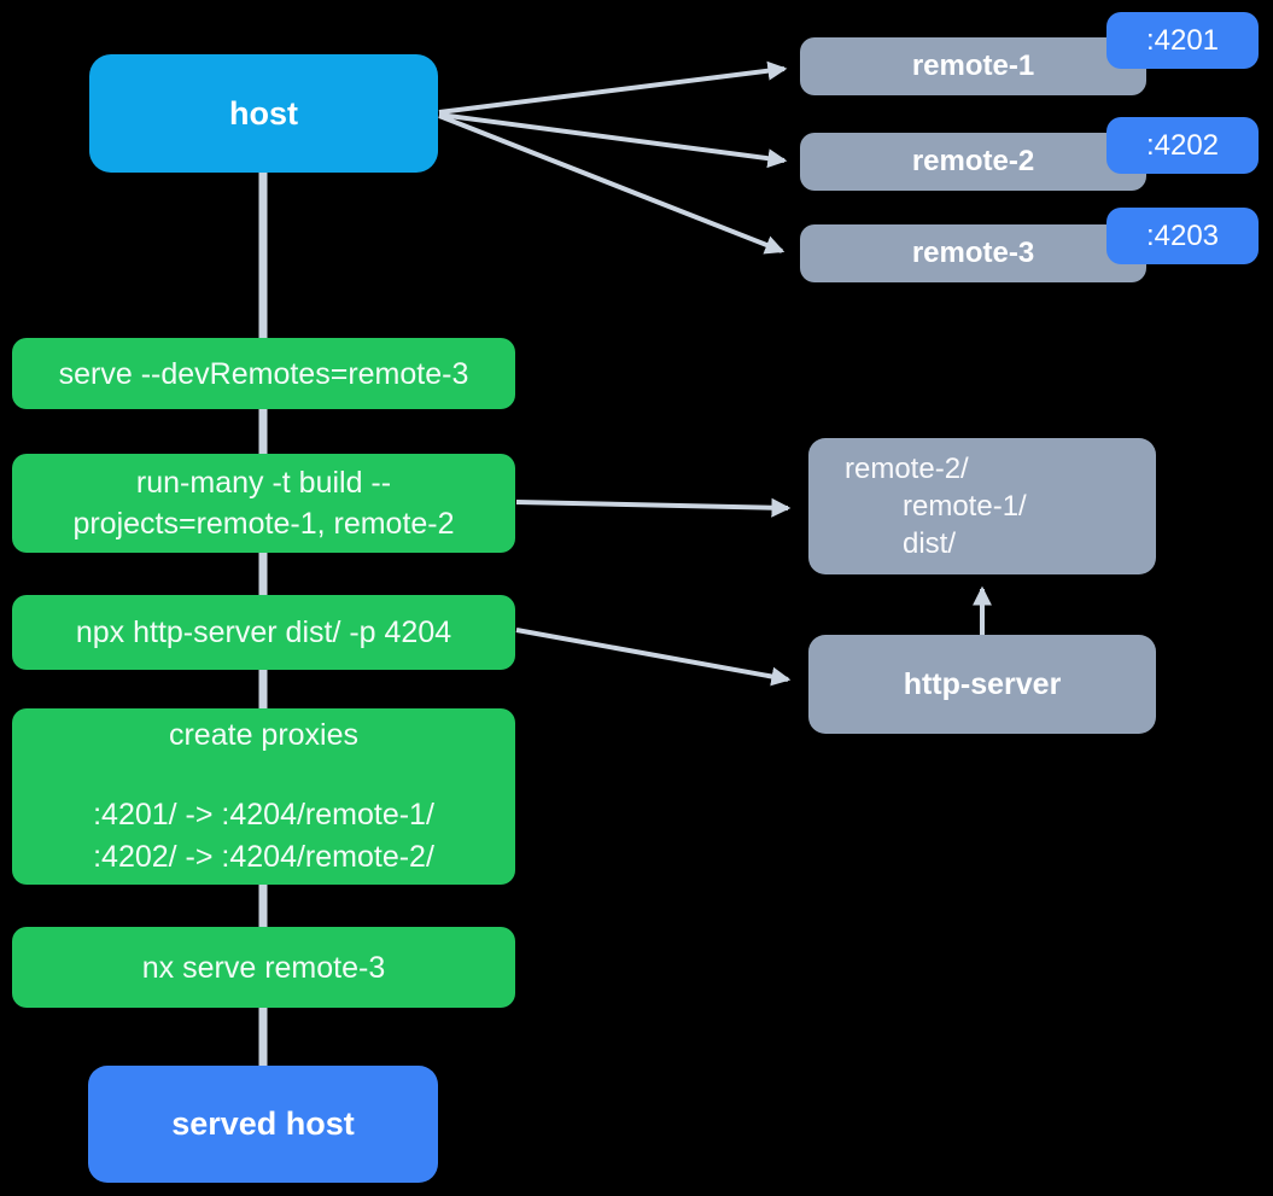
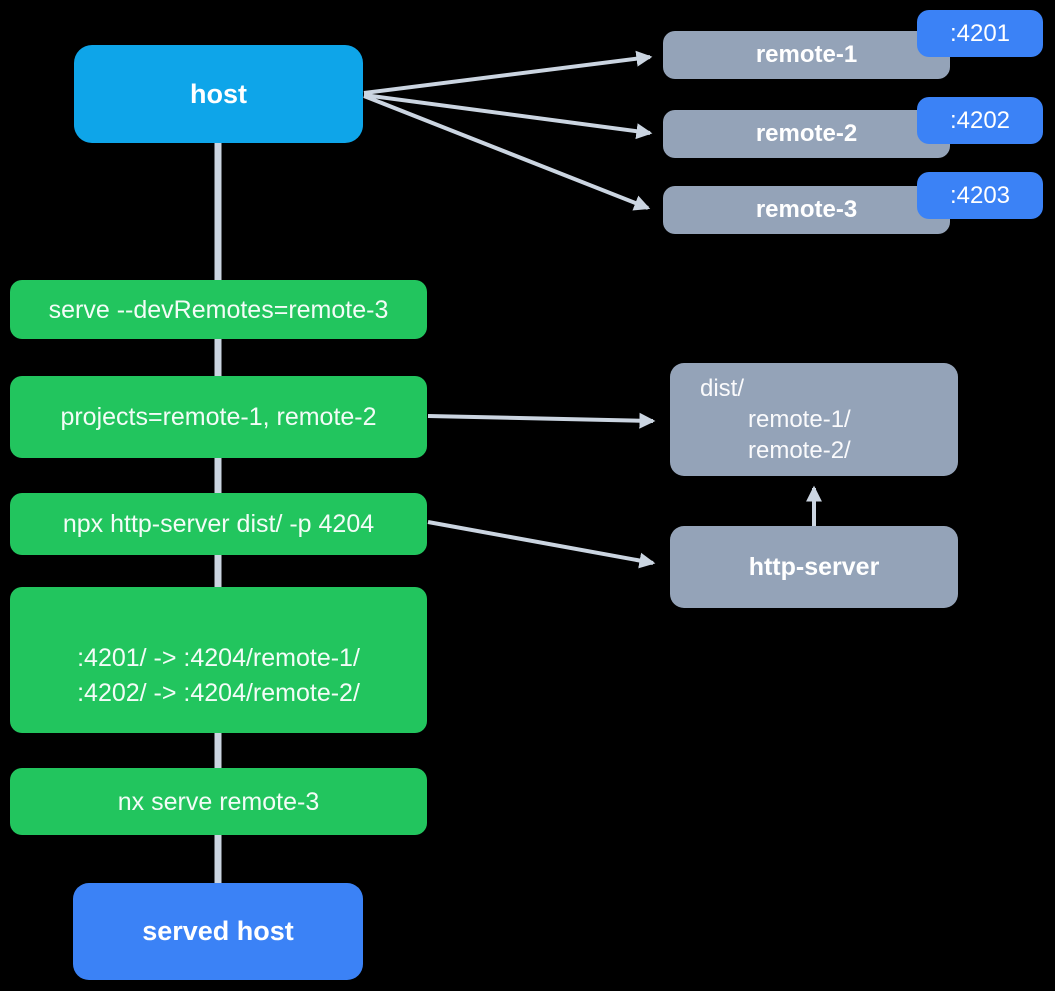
  host
  remote-1
  remote-2
  remote-3
  :4201
  :4202
  :4203
  serve --devRemotes=remote-3
- run-many -t build --
  projects=remote-1, remote-2
  npx http-server dist/ -p 4204
- create proxies
  :4201/ -> :4204/remote-1/
  :4202/ -> :4204/remote-2/
  nx serve remote-3
- remote-2/
+ dist/
  remote-1/
- dist/
+ remote-2/
  http-server
  served host
